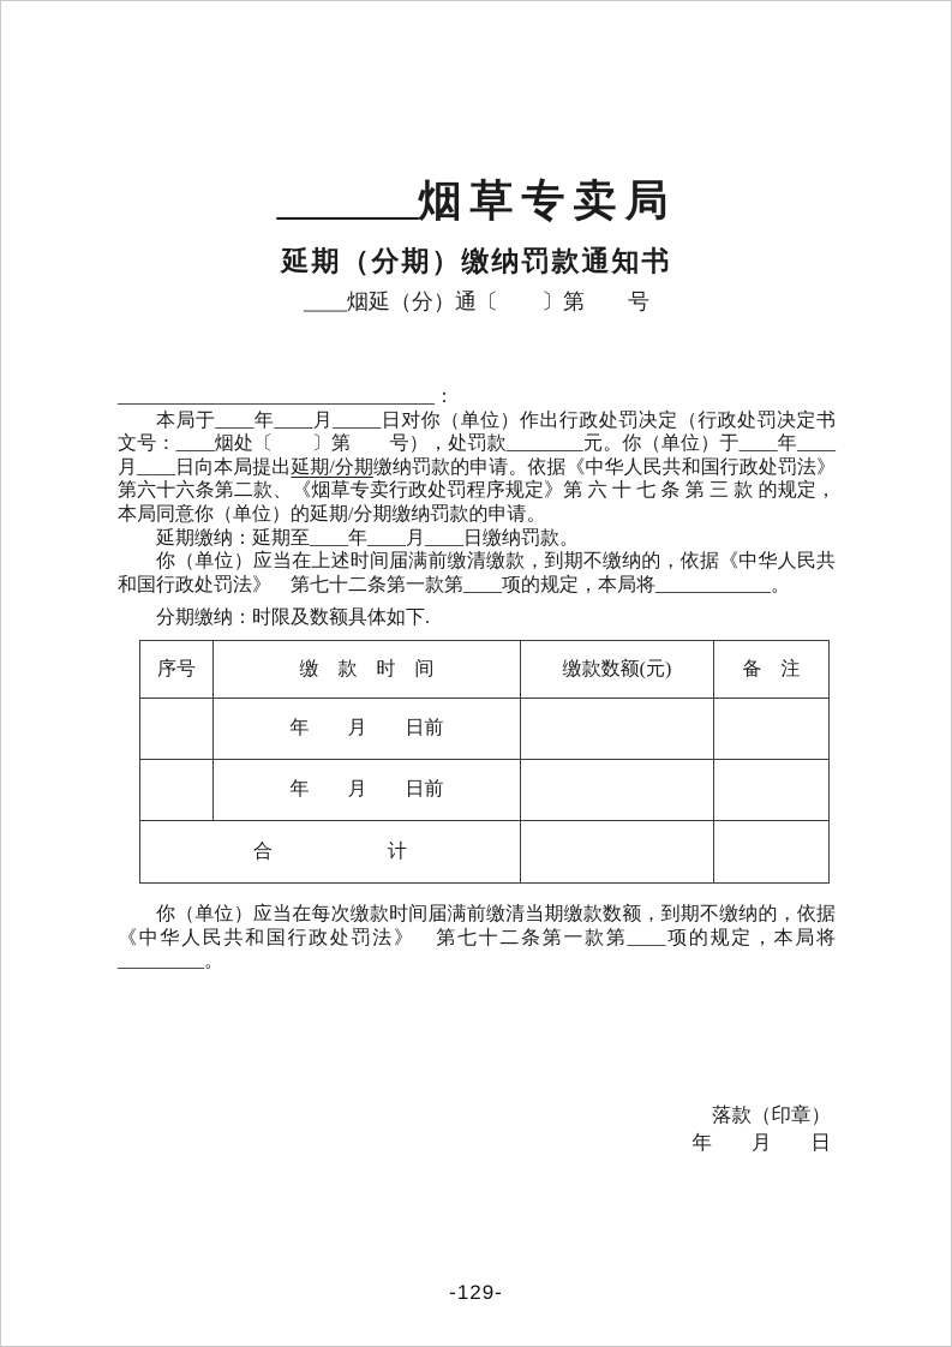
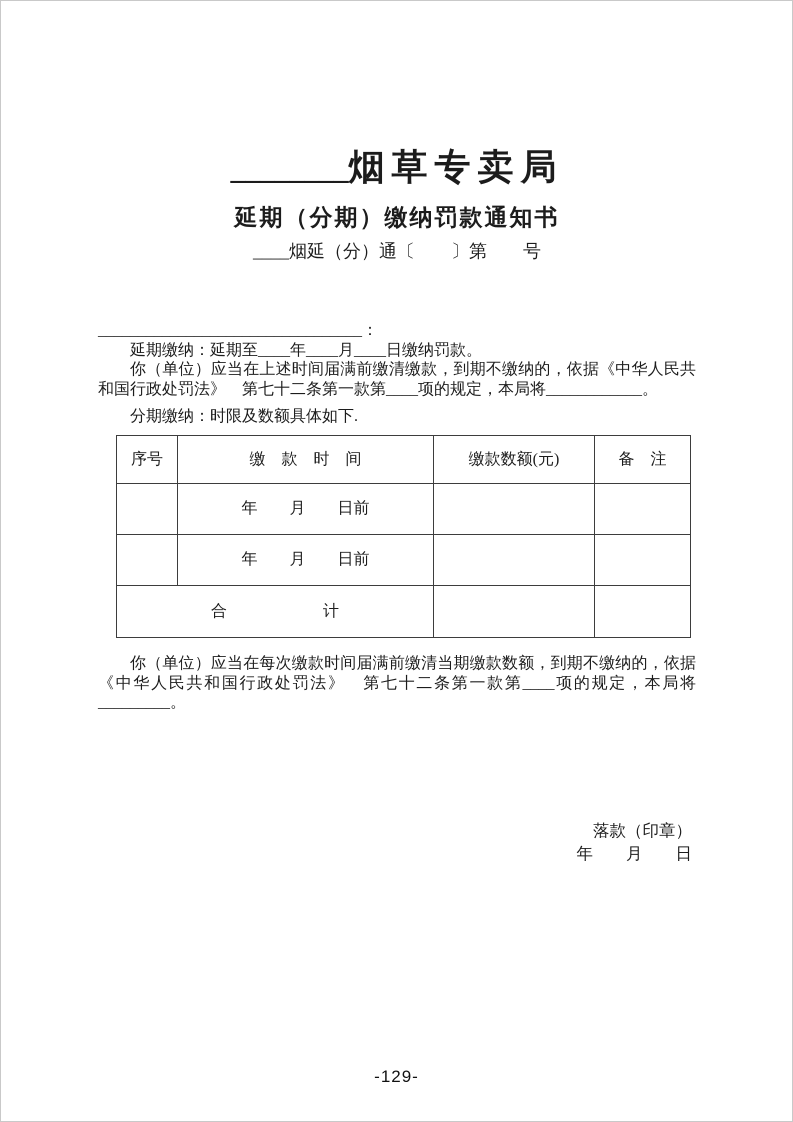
  ________烟草专卖局
  延期（分期）缴纳罚款通知书
  ____烟延（分）通〔 〕第 号
  _________________________________：
- 本局于____年____月_____日对你（单位）作出行政处罚决定（行政处罚决定书文号：____烟处〔 〕第 号），处罚款________元。你（单位）于____年____月____日向本局提出延期/分期缴纳罚款的申请。依据《中华人民共和国行政处罚法》第六十六条第二款、《烟草专卖行政处罚程序规定》第 六 十 七 条 第 三 款 的规定，本局同意你（单位）的延期/分期缴纳罚款的申请。
  延期缴纳：延期至____年____月____日缴纳罚款。
  你（单位）应当在上述时间届满前缴清缴款，到期不缴纳的，依据《中华人民共和国行政处罚法》 第七十二条第一款第____项的规定，本局将____________。
  分期缴纳：时限及数额具体如下.
  序号	缴 款 时 间	缴款数额(元)	备 注
  	年 月 日前
  	年 月 日前
  合 计
  你（单位）应当在每次缴款时间届满前缴清当期缴款数额，到期不缴纳的，依据《中华人民共和国行政处罚法》 第七十二条第一款第____项的规定，本局将_________。
  落款（印章）
  年 月 日
  -129-
